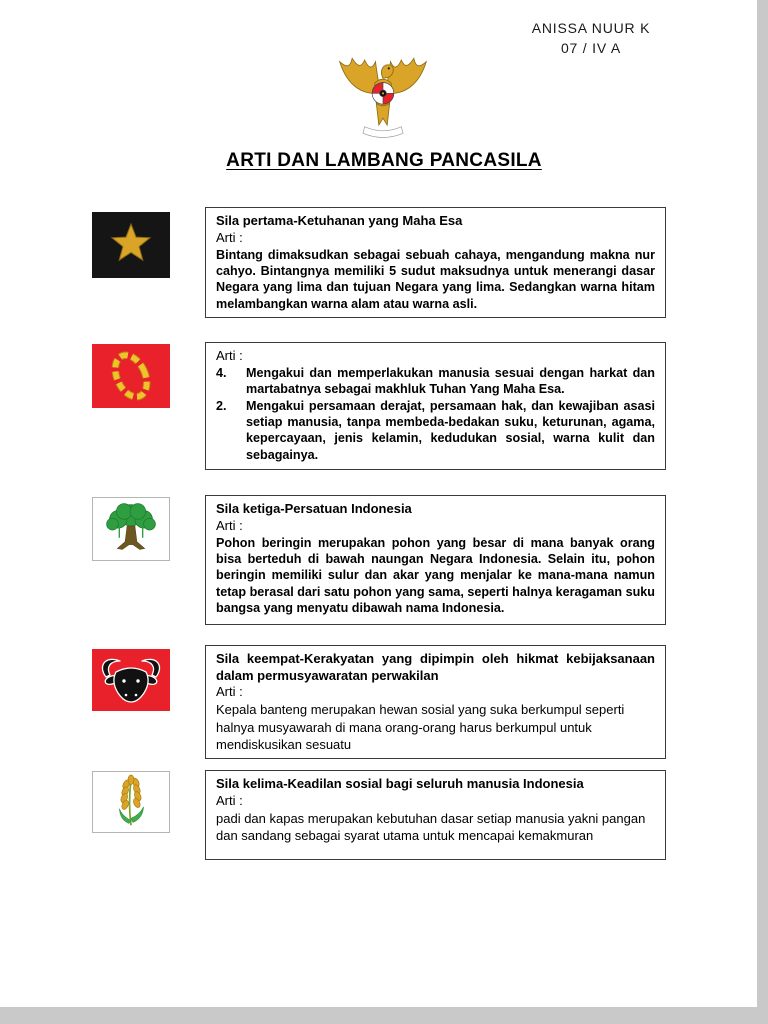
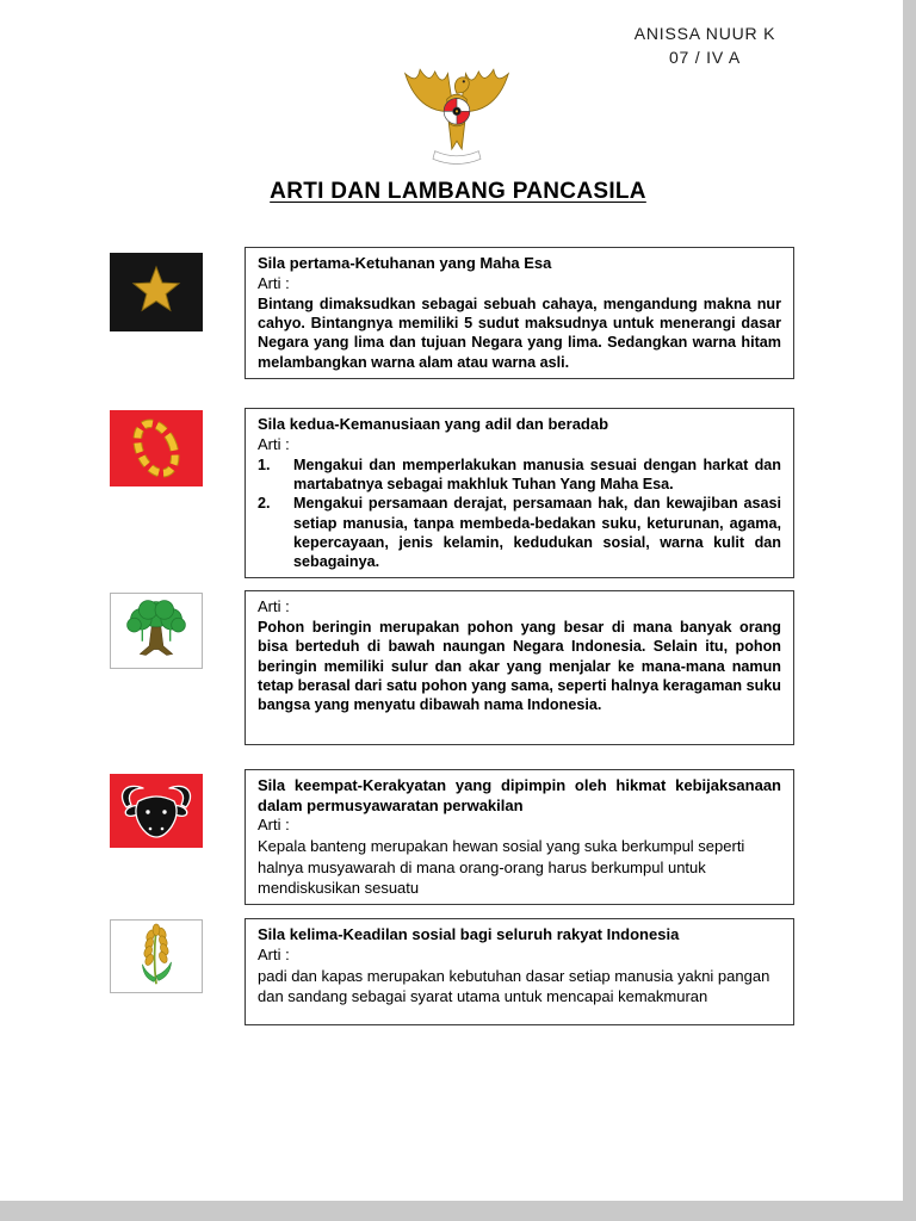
  ANISSA NUUR K
  07 / IV A
  ARTI DAN LAMBANG PANCASILA
  Sila pertama-Ketuhanan yang Maha Esa
  Arti :
  Bintang dimaksudkan sebagai sebuah cahaya, mengandung makna nur cahyo. Bintangnya memiliki 5 sudut maksudnya untuk menerangi dasar Negara yang lima dan tujuan Negara yang lima. Sedangkan warna hitam melambangkan warna alam atau warna asli.
+ Sila kedua-Kemanusiaan yang adil dan beradab
  Arti :
- 4.
+ 1.
  Mengakui dan memperlakukan manusia sesuai dengan harkat dan martabatnya sebagai makhluk Tuhan Yang Maha Esa.
  2.
  Mengakui persamaan derajat, persamaan hak, dan kewajiban asasi setiap manusia, tanpa membeda-bedakan suku, keturunan, agama, kepercayaan, jenis kelamin, kedudukan sosial, warna kulit dan sebagainya.
- Sila ketiga-Persatuan Indonesia
  Arti :
  Pohon beringin merupakan pohon yang besar di mana banyak orang bisa berteduh di bawah naungan Negara Indonesia. Selain itu, pohon beringin memiliki sulur dan akar yang menjalar ke mana-mana namun tetap berasal dari satu pohon yang sama, seperti halnya keragaman suku bangsa yang menyatu dibawah nama Indonesia.
  Sila keempat-Kerakyatan yang dipimpin oleh hikmat kebijaksanaan dalam permusyawaratan perwakilan
  Arti :
  Kepala banteng merupakan hewan sosial yang suka berkumpul seperti halnya musyawarah di mana orang-orang harus berkumpul untuk mendiskusikan sesuatu
- Sila kelima-Keadilan sosial bagi seluruh manusia Indonesia
+ Sila kelima-Keadilan sosial bagi seluruh rakyat Indonesia
  Arti :
  padi dan kapas merupakan kebutuhan dasar setiap manusia yakni pangan dan sandang sebagai syarat utama untuk mencapai kemakmuran
